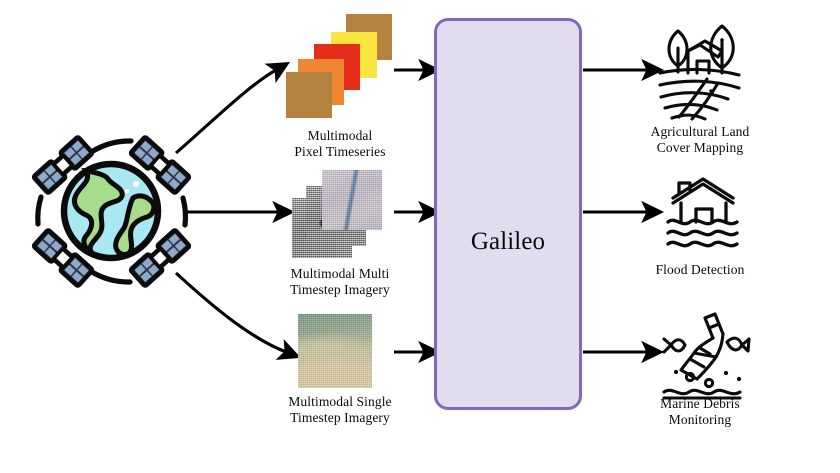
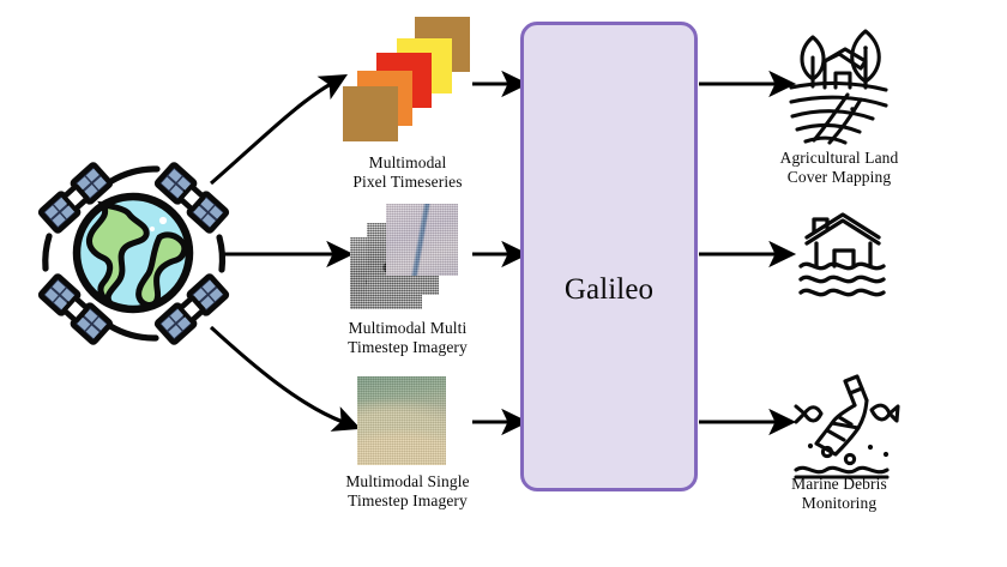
  Multimodal
  Pixel Timeseries
  Multimodal Multi
  Timestep Imagery
  Multimodal Single
  Timestep Imagery
  Galileo
  Agricultural Land
  Cover Mapping
- Flood Detection
  Marine Debris
  Monitoring
